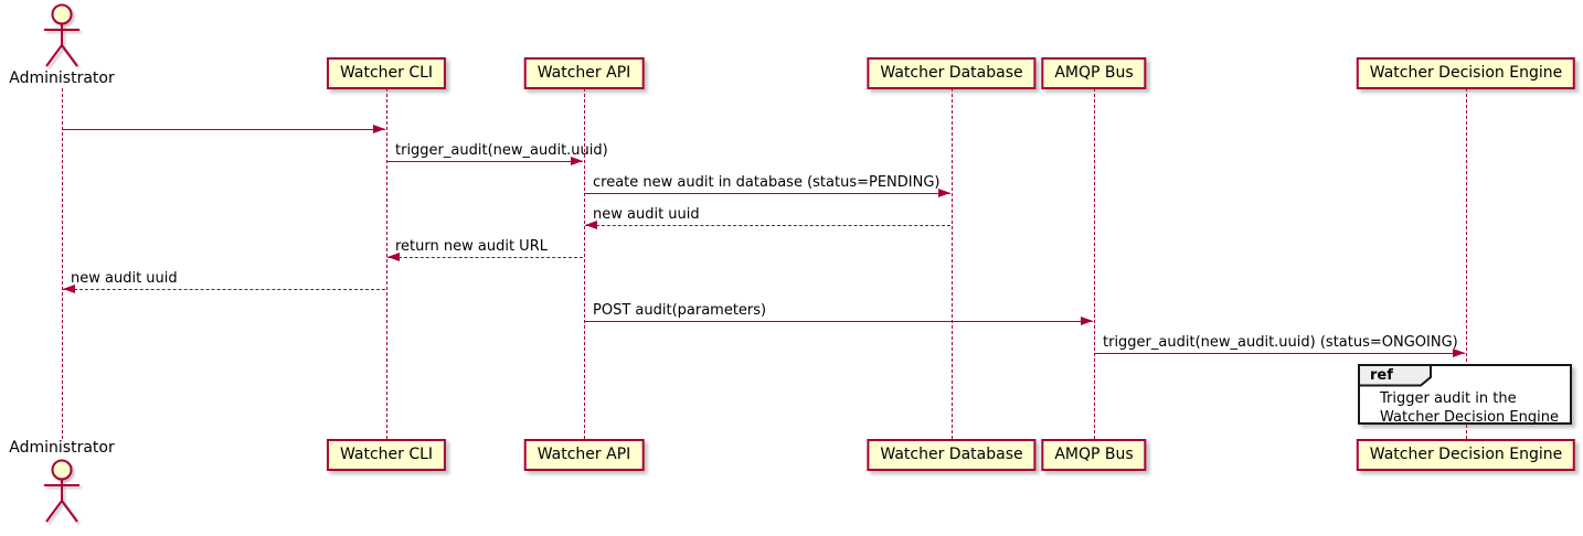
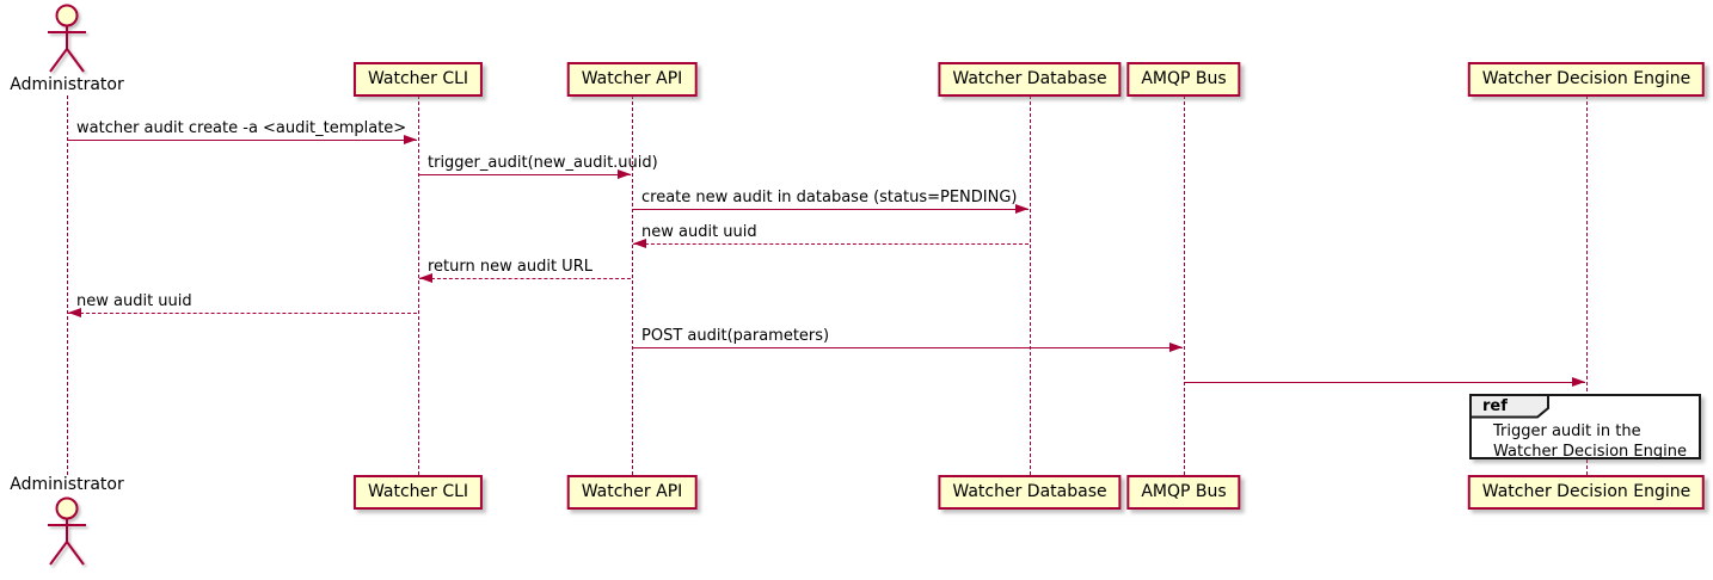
  Administrator
  Administrator
  Watcher CLI
  Watcher CLI
  Watcher API
  Watcher API
  Watcher Database
  Watcher Database
  AMQP Bus
  AMQP Bus
  Watcher Decision Engine
  Watcher Decision Engine
+ watcher audit create -a <audit_template>
  trigger_audit(new_audit.uuid)
  create new audit in database (status=PENDING)
  new audit uuid
  return new audit URL
  new audit uuid
  POST audit(parameters)
- trigger_audit(new_audit.uuid) (status=ONGOING)
  ref
  Trigger audit in the
  Watcher Decision Engine
